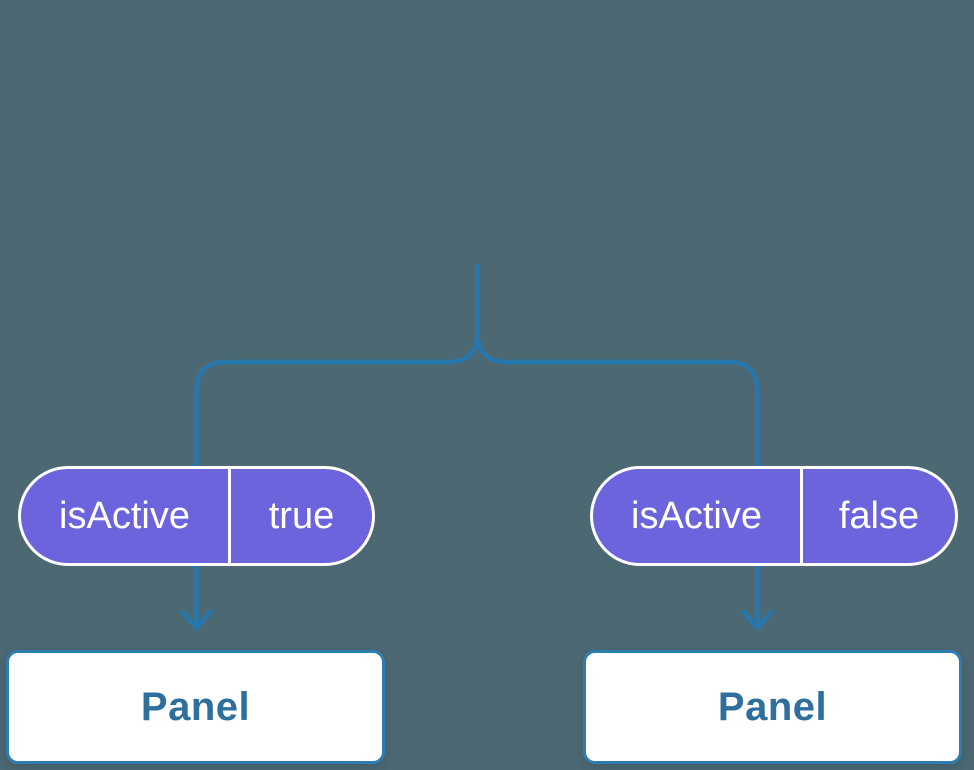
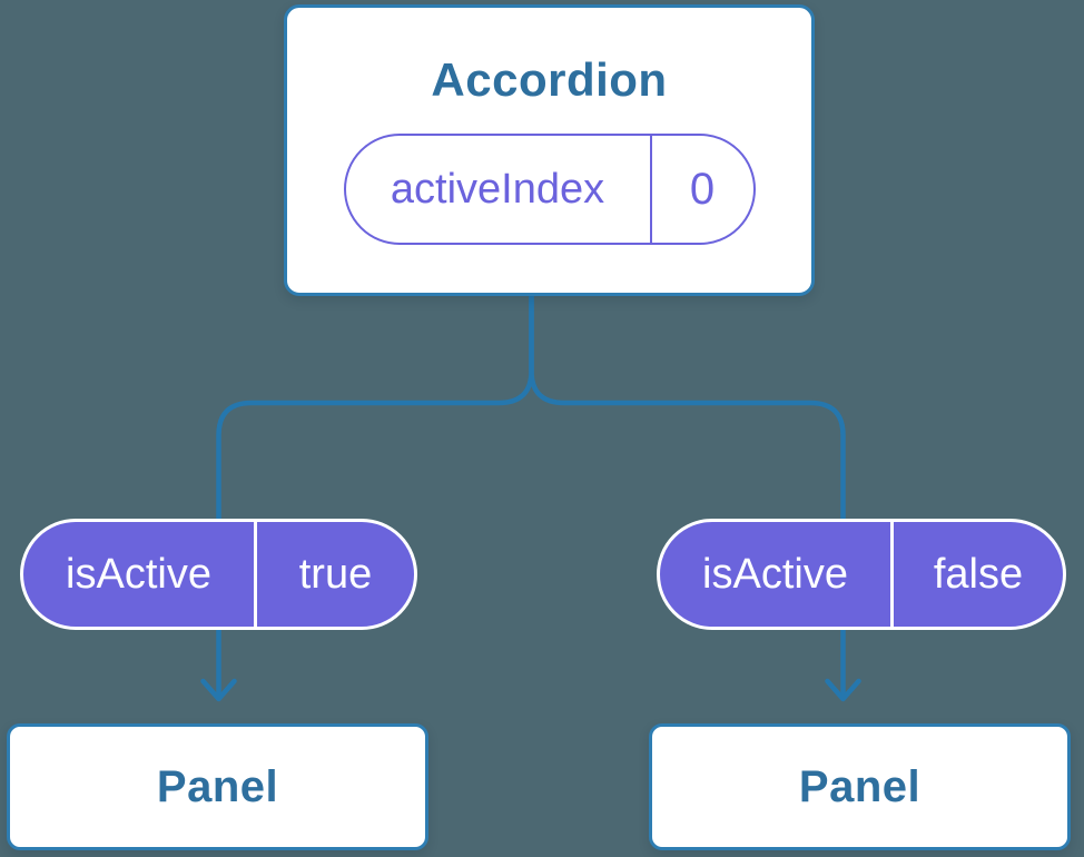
+ Accordion
+ activeIndex
+ 0
  isActive
  true
  isActive
  false
  Panel
  Panel
